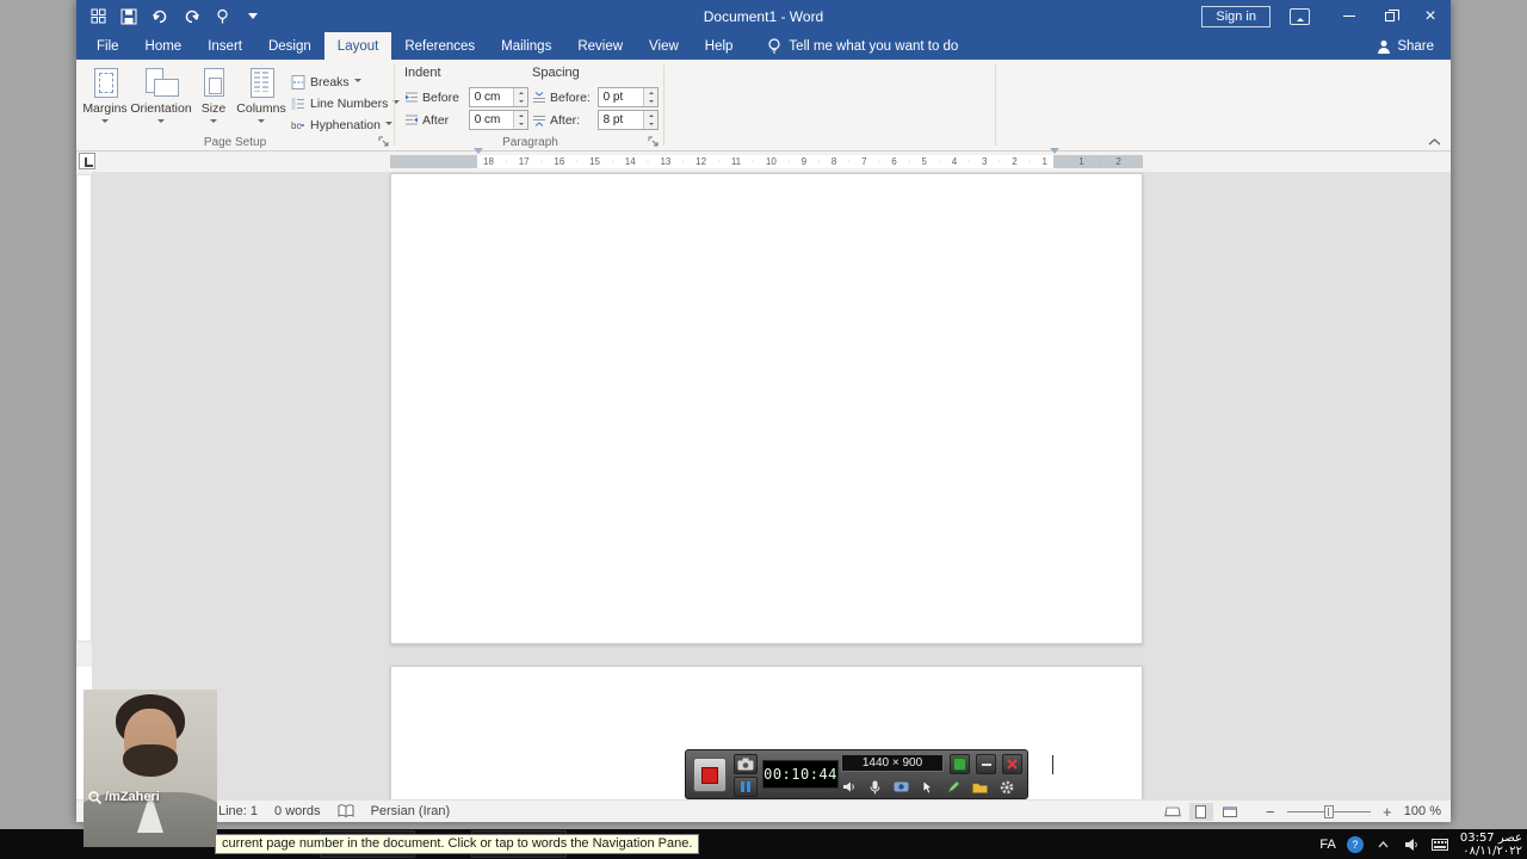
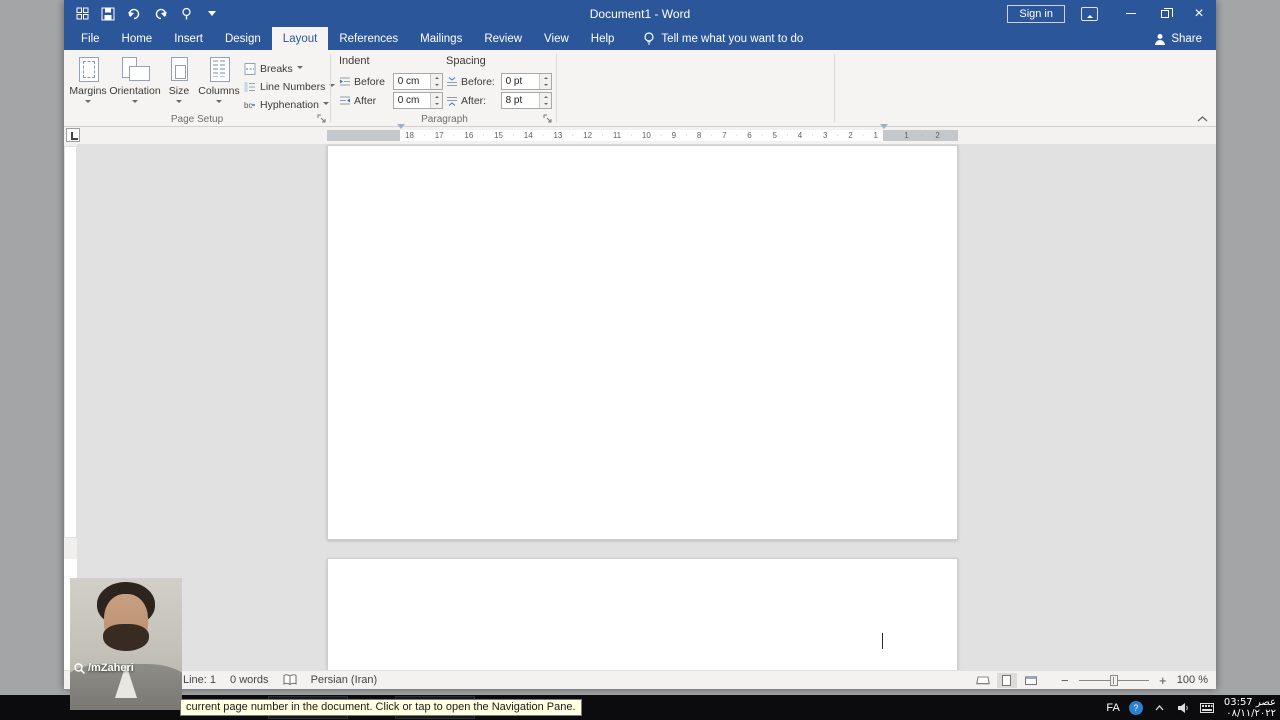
  Document1 - Word
  Sign in
  ×
  File
  Home
  Insert
  Design
  Layout
  References
  Mailings
  Review
  View
  Help
  Tell me what you want to do
  Share
  Margins
  Orientation
  Size
  Columns
  Breaks
  Line Numbers
  bc
  Hyphenation
  Page Setup
  Indent
  Before
  0 cm
  After
  0 cm
  Spacing
  Before:
  0 pt
  After:
  8 pt
  Paragraph
  18
  17
  16
  15
  14
  13
  12
  11
  10
  9
  8
  7
  6
  5
  4
  3
  2
  1
  1
  2
  Line: 1
  0 words
  Persian (Iran)
  −
  +
  100 %
  FA
  ?
  03:57 عصر
  ۰۸/۱۱/۲۰۲۲
  /mZaheri
- 00:10:44
- 1440 × 900
- current page number in the document. Click or tap to words the Navigation Pane.
+ current page number in the document. Click or tap to open the Navigation Pane.
